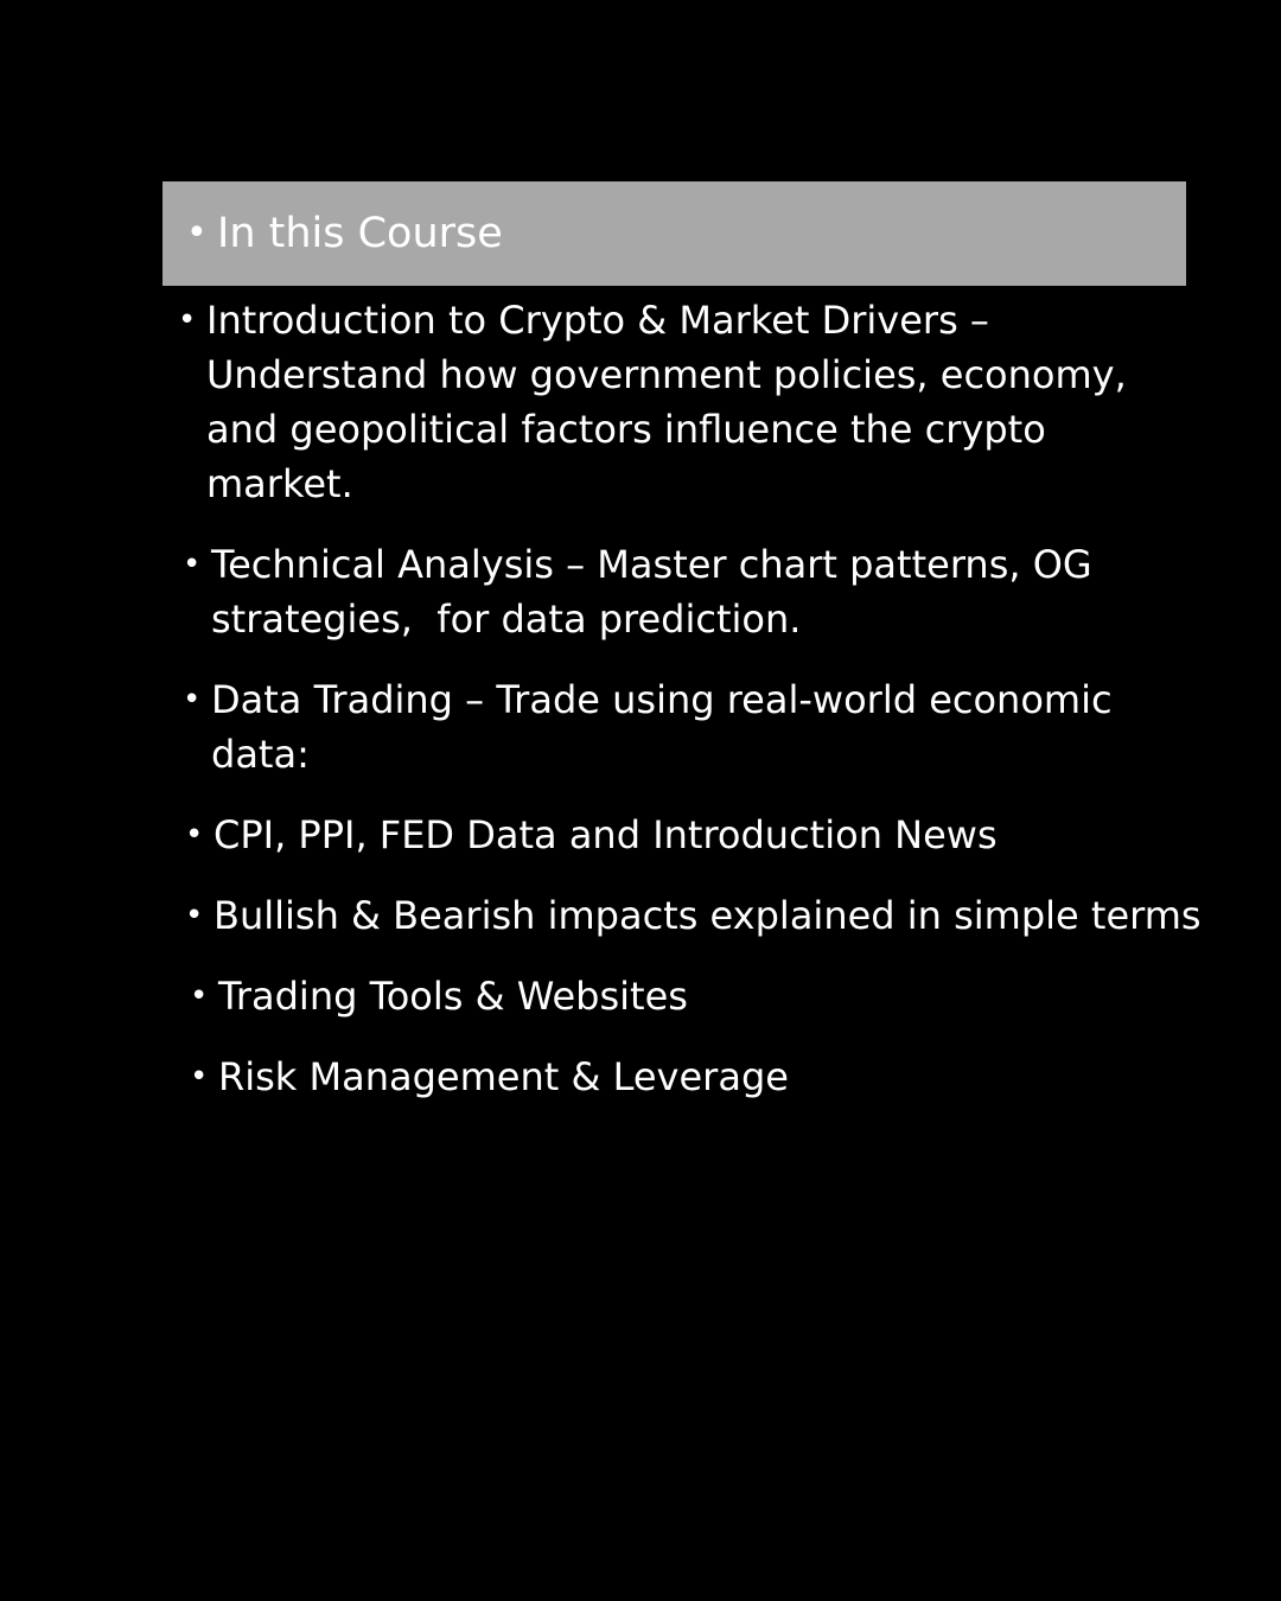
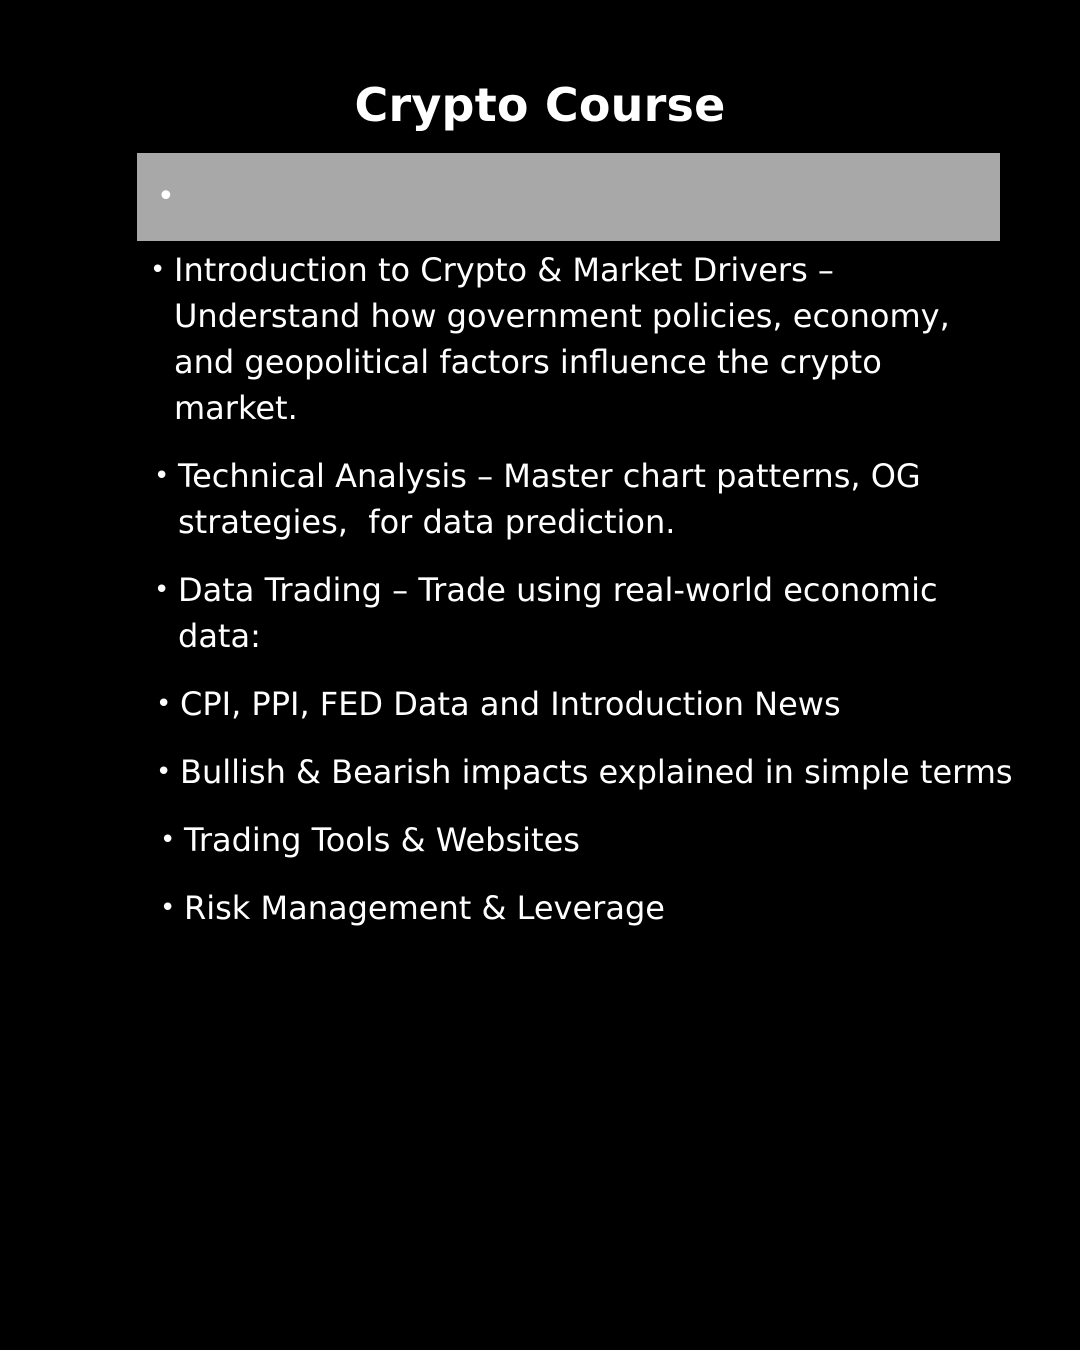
+ Crypto Course
  •
- In this Course
  •
  Introduction to Crypto & Market Drivers – Understand how government policies, economy, and geopolitical factors influence the crypto market.
  •
  Technical Analysis – Master chart patterns, OG strategies, for data prediction.
  •
  Data Trading – Trade using real-world economic data:
  •
  CPI, PPI, FED Data and Introduction News
  •
  Bullish & Bearish impacts explained in simple terms
  •
  Trading Tools & Websites
  •
  Risk Management & Leverage
